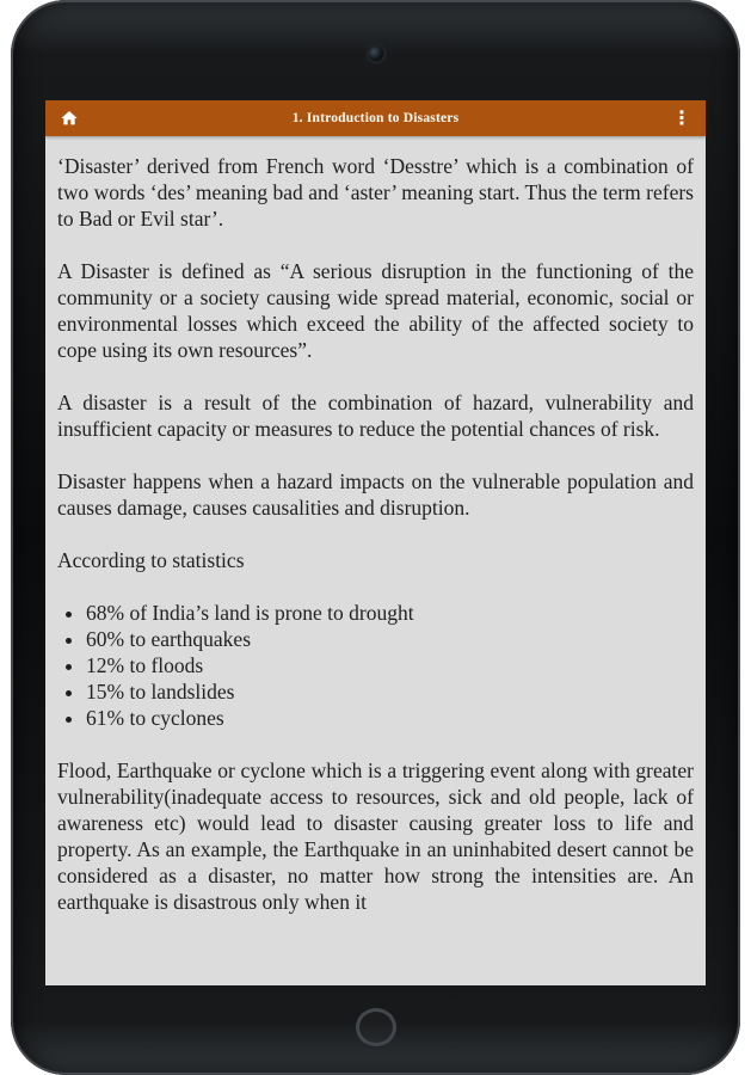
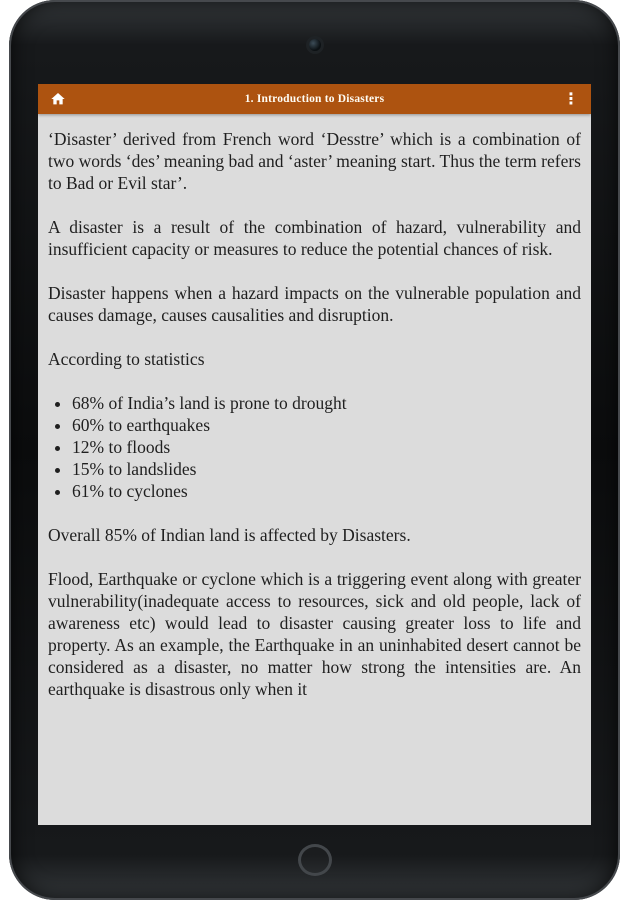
  1. Introduction to Disasters
  ⋮
  ‘Disaster’ derived from French word ‘Desstre’ which is a combination of two words ‘des’ meaning bad and ‘aster’ meaning start. Thus the term refers to Bad or Evil star’.
- A Disaster is defined as “A serious disruption in the functioning of the community or a society causing wide spread material, economic, social or environmental losses which exceed the ability of the affected society to cope using its own resources”.
  A disaster is a result of the combination of hazard, vulnerability and insufficient capacity or measures to reduce the potential chances of risk.
  Disaster happens when a hazard impacts on the vulnerable population and causes damage, causes causalities and disruption.
  According to statistics
  68% of India’s land is prone to drought
  60% to earthquakes
  12% to floods
  15% to landslides
  61% to cyclones
+ Overall 85% of Indian land is affected by Disasters.
  Flood, Earthquake or cyclone which is a triggering event along with greater vulnerability(inadequate access to resources, sick and old people, lack of awareness etc) would lead to disaster causing greater loss to life and property. As an example, the Earthquake in an uninhabited desert cannot be considered as a disaster, no matter how strong the intensities are. An earthquake is disastrous only when it
